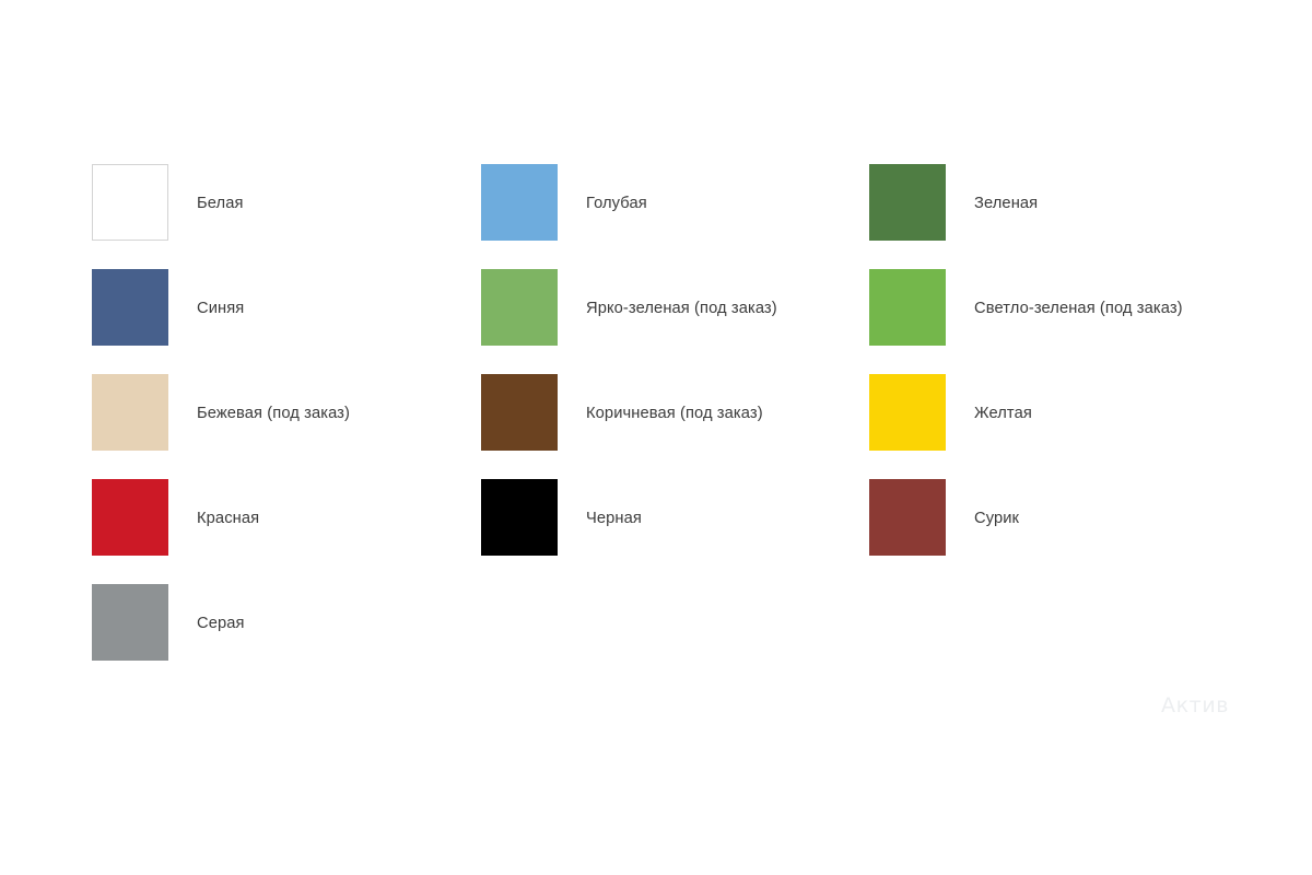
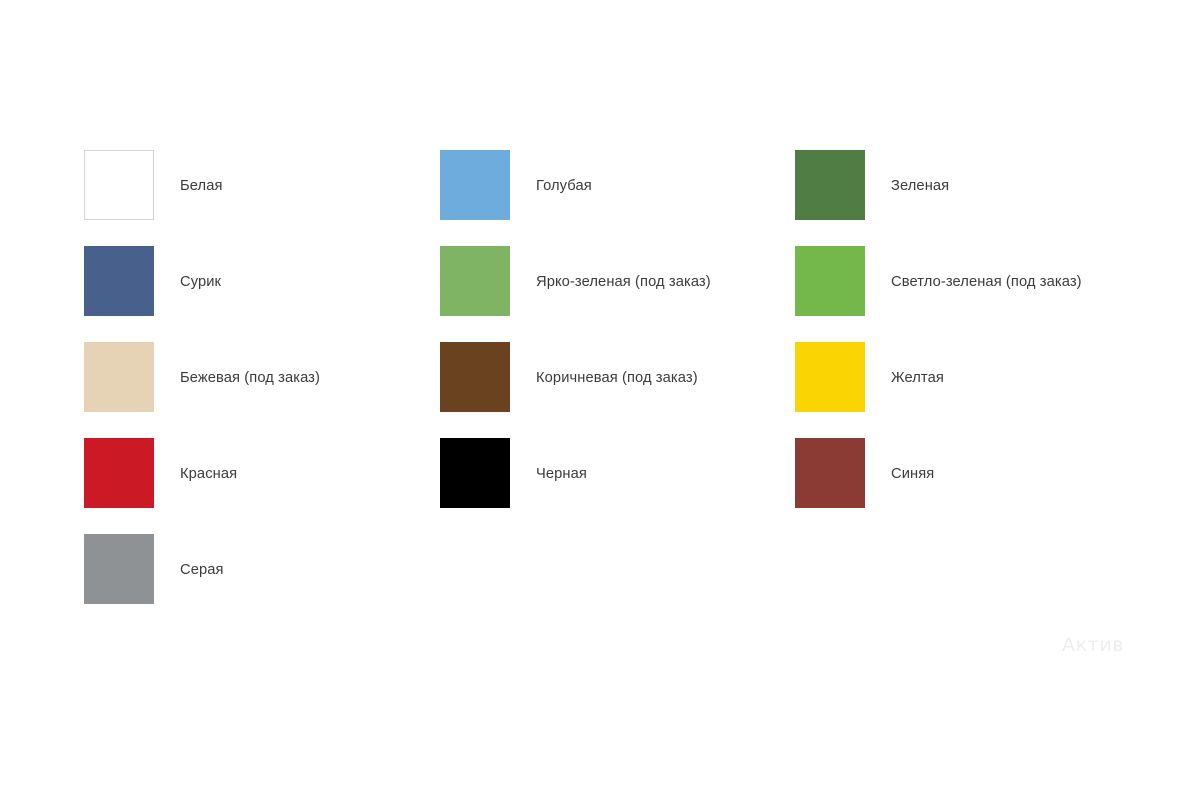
  Белая
  Голубая
  Зеленая
- Синяя
+ Сурик
  Ярко-зеленая (под заказ)
  Светло-зеленая (под заказ)
  Бежевая (под заказ)
  Коричневая (под заказ)
  Желтая
  Красная
  Черная
- Сурик
+ Синяя
  Серая
